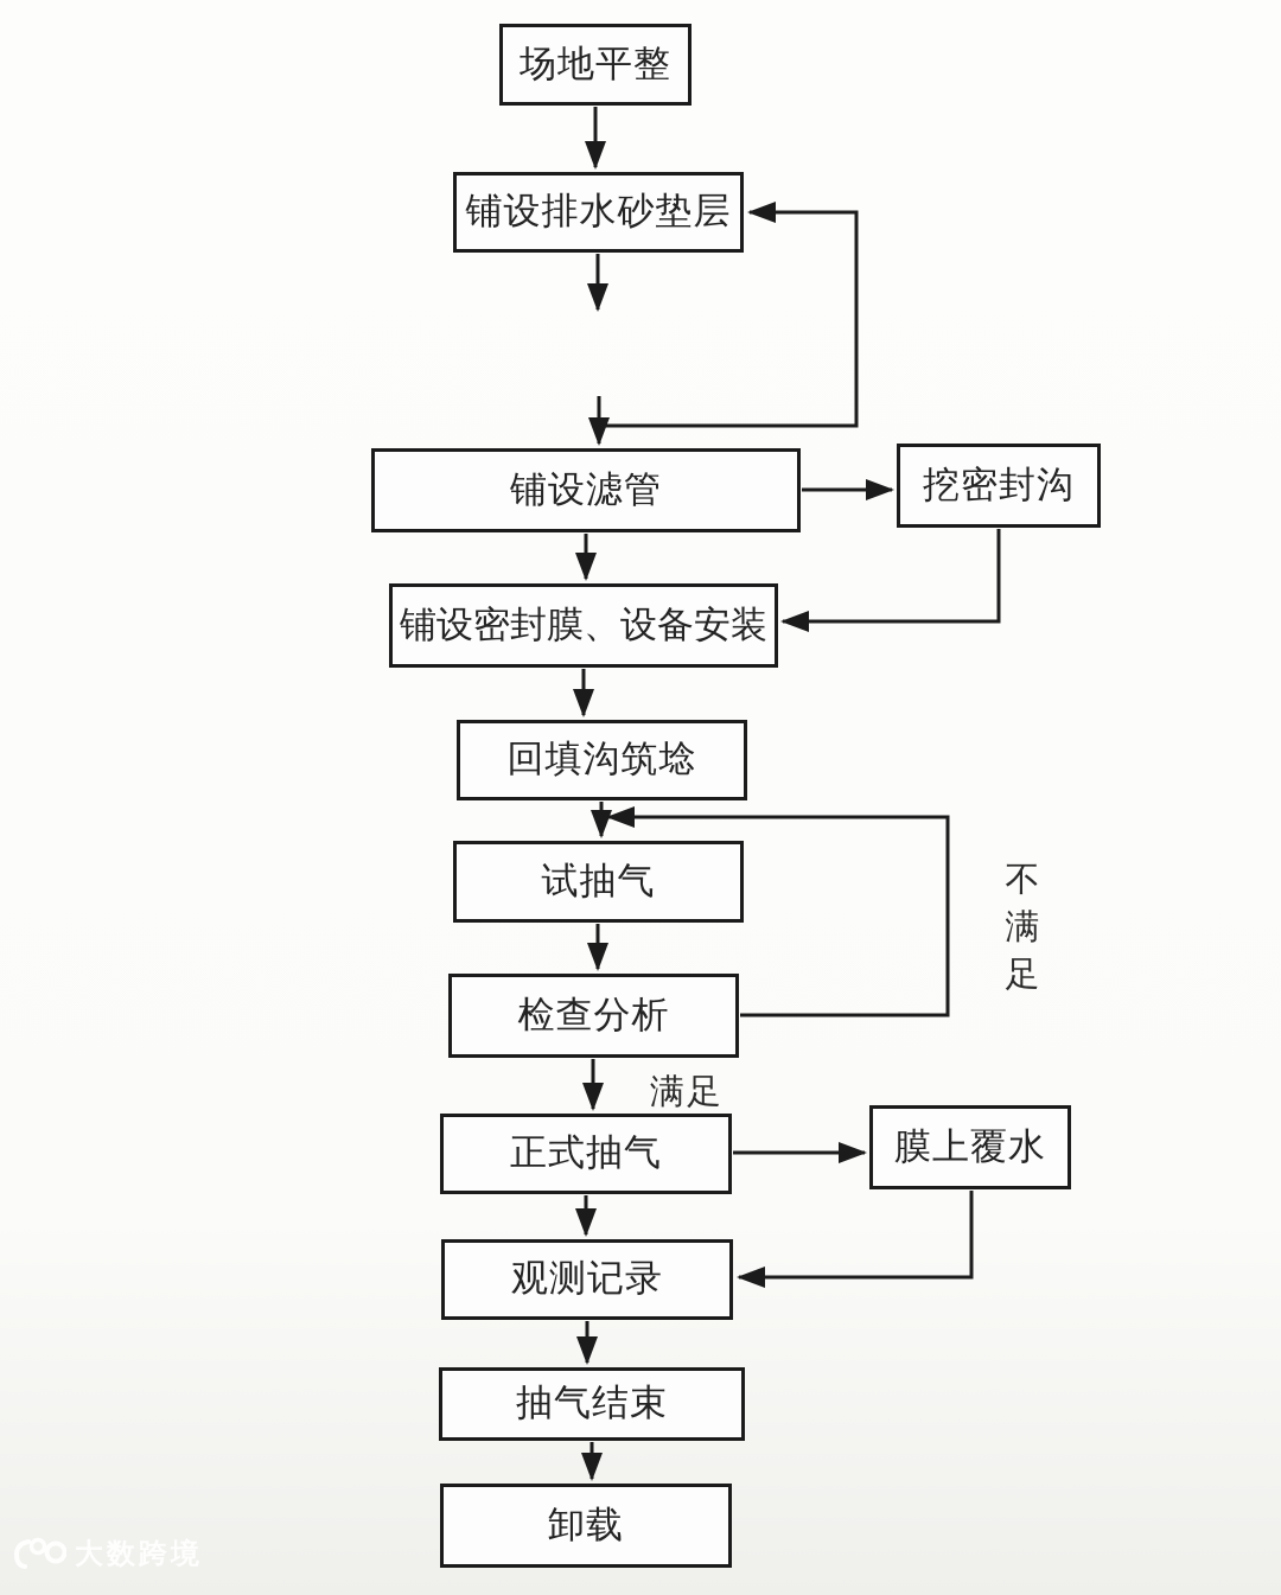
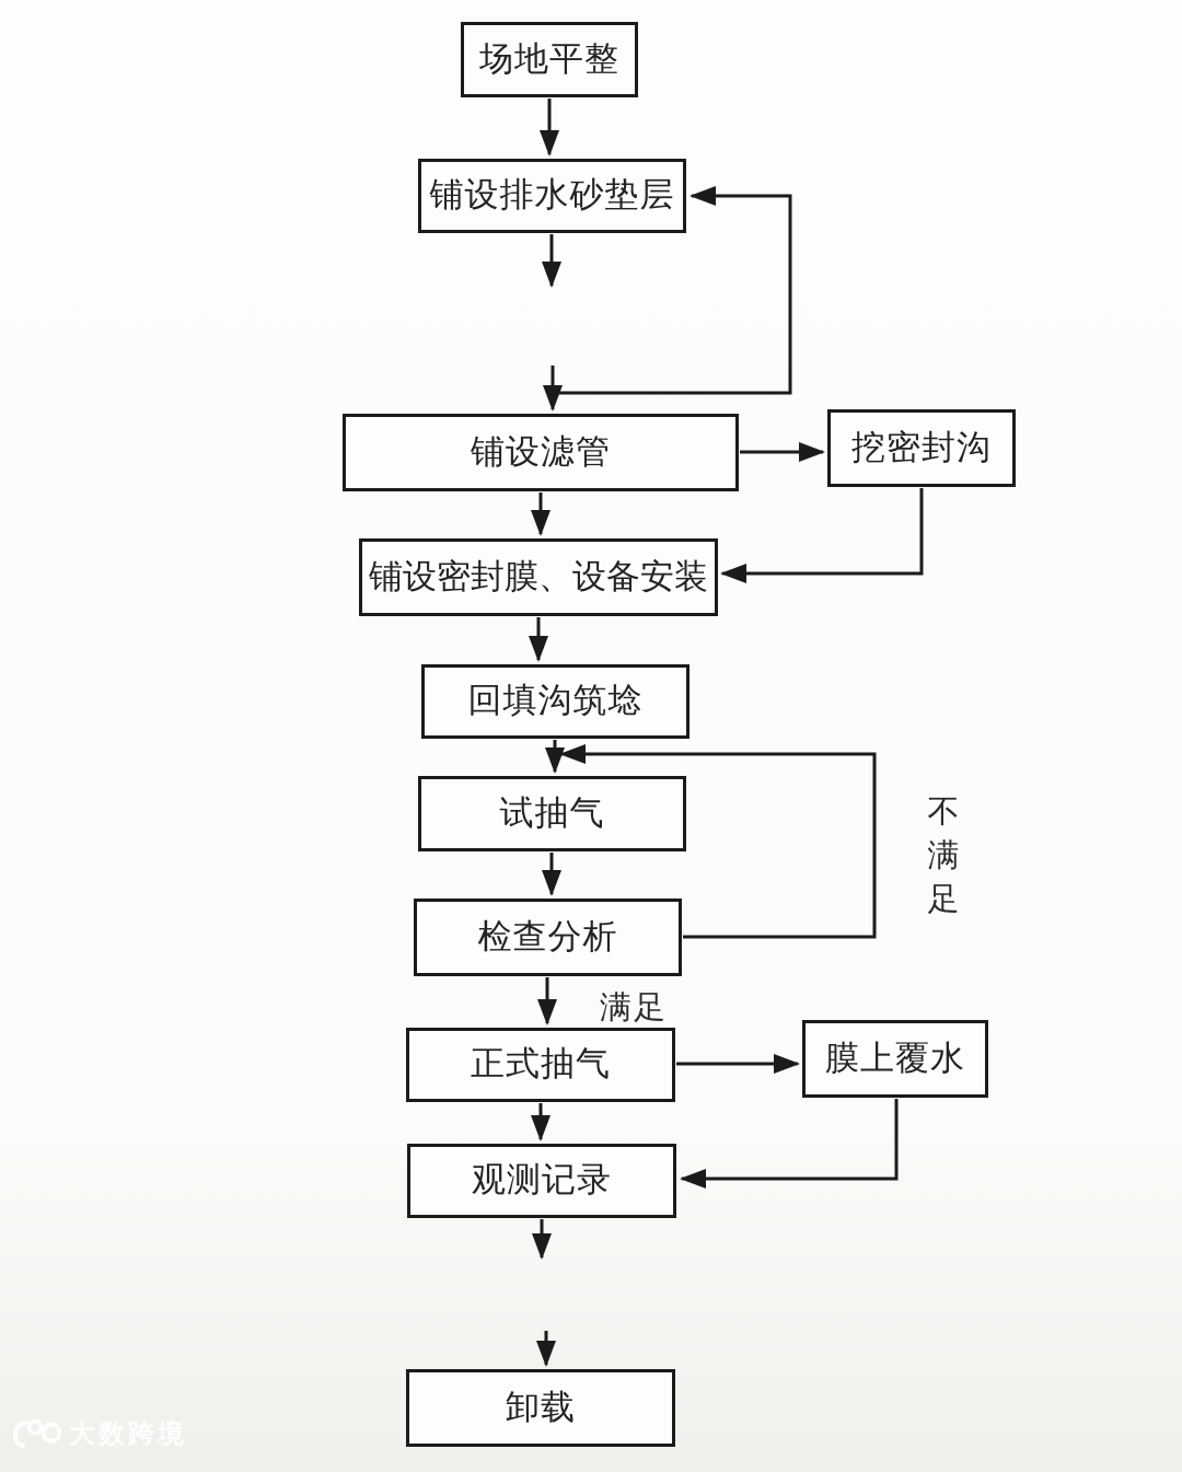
  场地平整
  铺设排水砂垫层
  铺设滤管
  挖密封沟
  铺设密封膜、设备安装
  回填沟筑埝
  试抽气
  检查分析
  正式抽气
  膜上覆水
  观测记录
- 抽气结束
  卸载
  不满足
  满足
